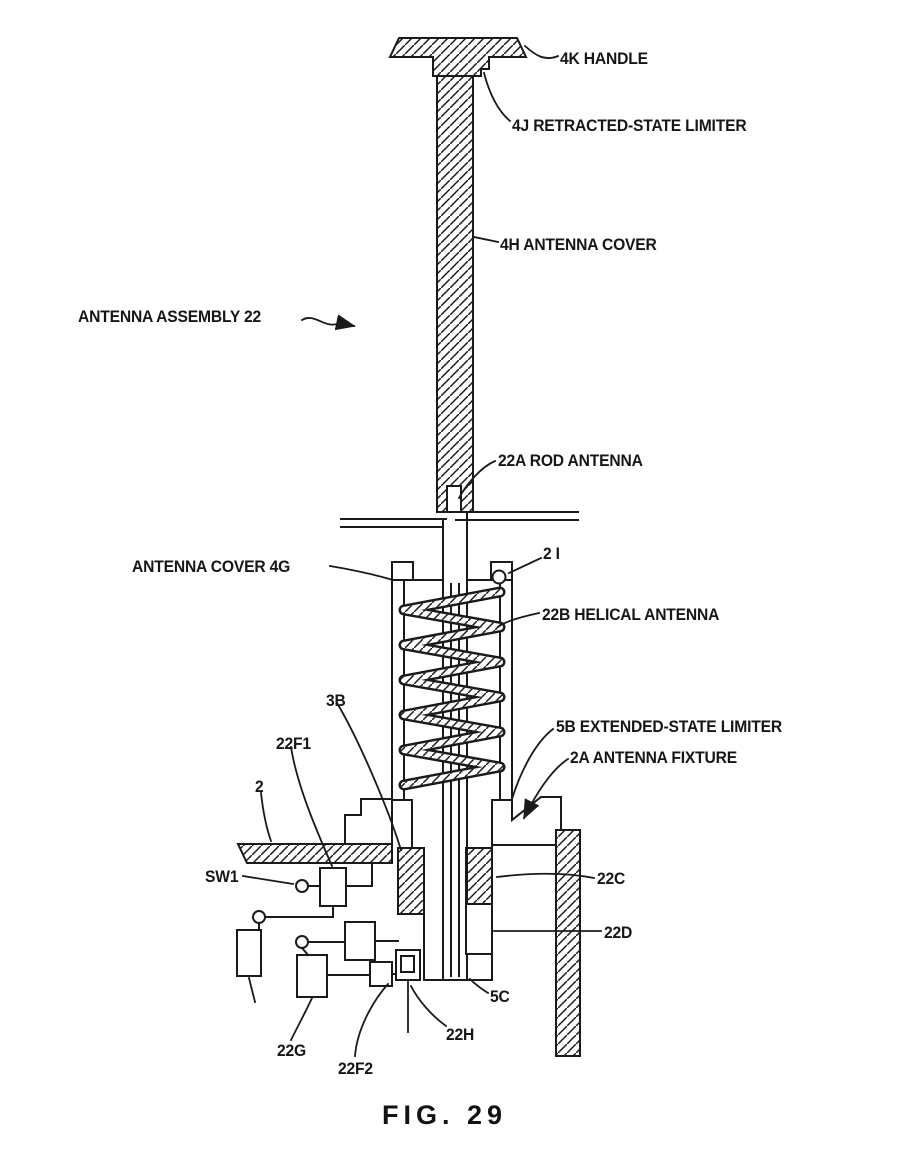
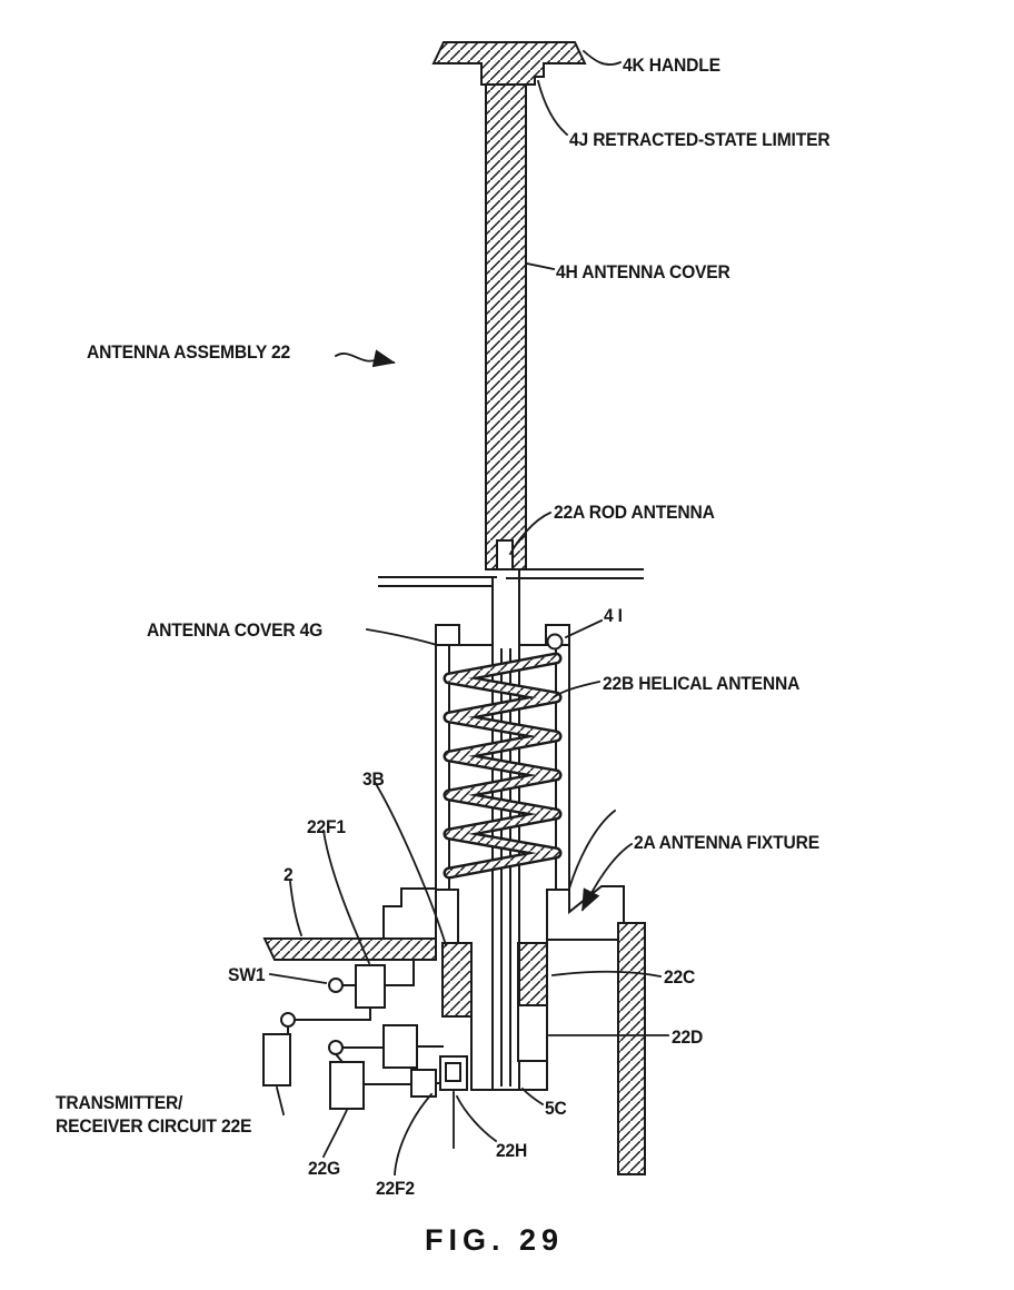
  4K HANDLE
  4J RETRACTED-STATE LIMITER
  4H ANTENNA COVER
  ANTENNA ASSEMBLY 22
  22A ROD ANTENNA
- 2 I
+ 4 I
  ANTENNA COVER 4G
  22B HELICAL ANTENNA
  3B
- 5B EXTENDED-STATE LIMITER
  22F1
  2A ANTENNA FIXTURE
  2
  SW1
  22C
  22D
+ TRANSMITTER/
+ RECEIVER CIRCUIT 22E
  5C
  22H
  22G
  22F2
  FIG. 29
